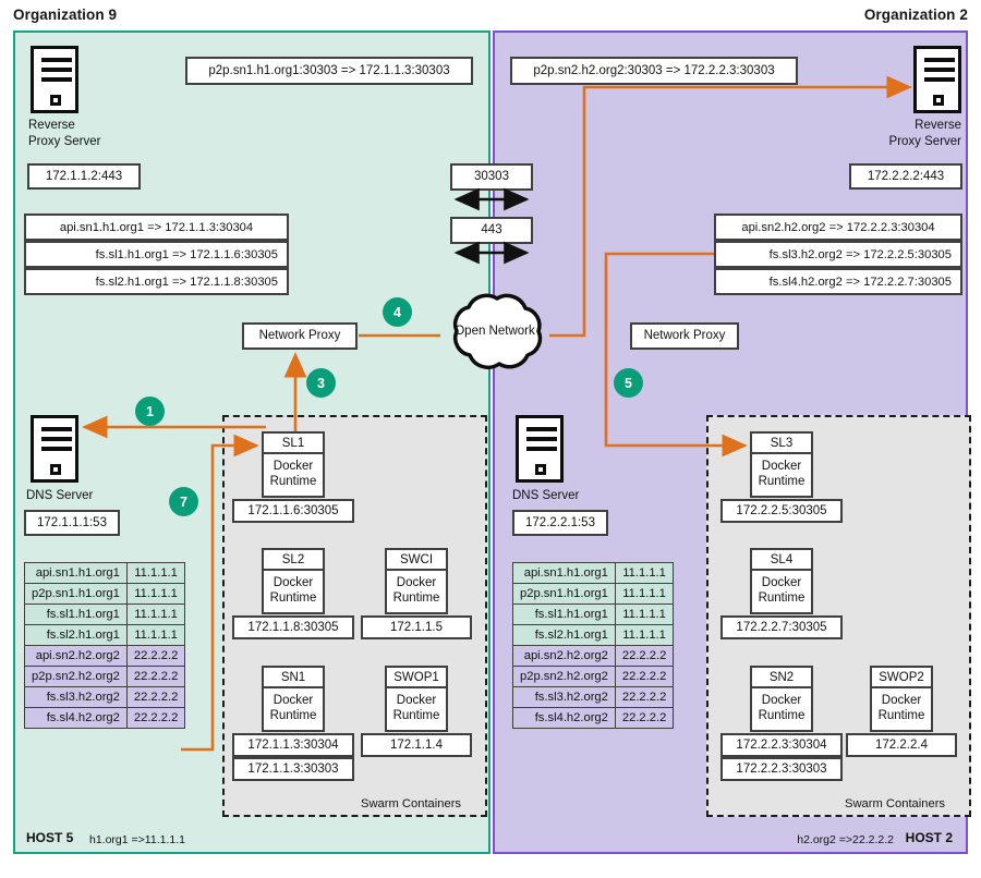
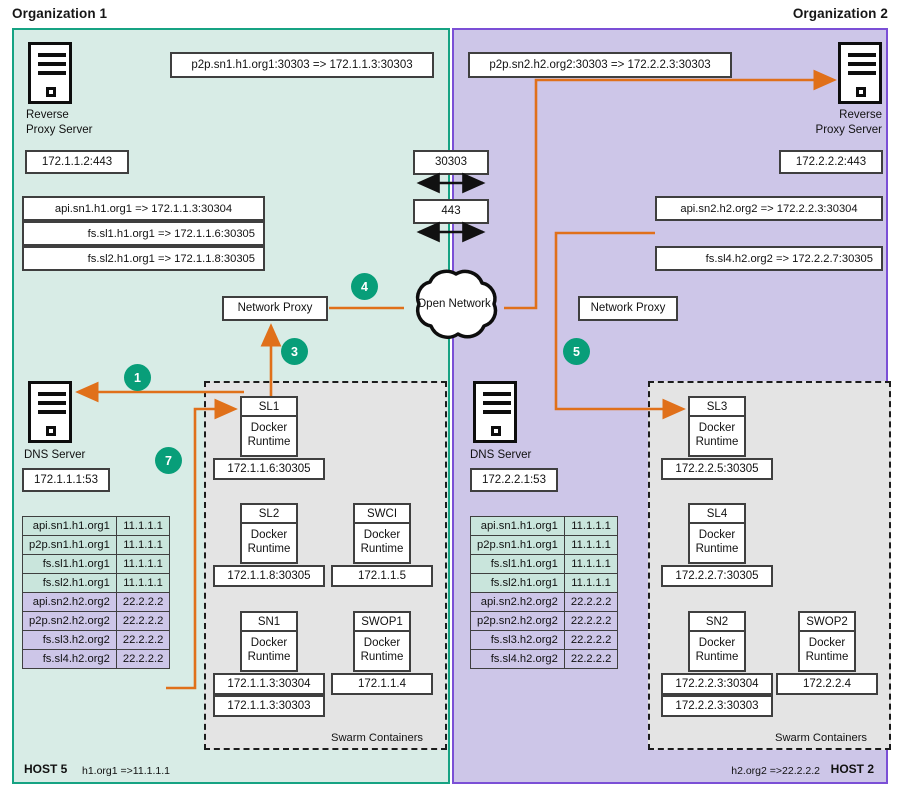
- Organization 9
+ Organization 1
  Organization 2
  Reverse
  Proxy Server
  172.1.1.2:443
  p2p.sn1.h1.org1:30303 => 172.1.1.3:30303
  api.sn1.h1.org1 => 172.1.1.3:30304
  fs.sl1.h1.org1 => 172.1.1.6:30305
  fs.sl2.h1.org1 => 172.1.1.8:30305
  Network Proxy
  Reverse
  Proxy Server
  172.2.2.2:443
  p2p.sn2.h2.org2:30303 => 172.2.2.3:30303
  api.sn2.h2.org2 => 172.2.2.3:30304
- fs.sl3.h2.org2 => 172.2.2.5:30305
  fs.sl4.h2.org2 => 172.2.2.7:30305
  Network Proxy
  30303
  443
  Open Network
  DNS Server
  172.1.1.1:53
  api.sn1.h1.org1	11.1.1.1
  p2p.sn1.h1.org1	11.1.1.1
  fs.sl1.h1.org1	11.1.1.1
  fs.sl2.h1.org1	11.1.1.1
  api.sn2.h2.org2	22.2.2.2
  p2p.sn2.h2.org2	22.2.2.2
  fs.sl3.h2.org2	22.2.2.2
  fs.sl4.h2.org2	22.2.2.2
  DNS Server
  172.2.2.1:53
  api.sn1.h1.org1	11.1.1.1
  p2p.sn1.h1.org1	11.1.1.1
  fs.sl1.h1.org1	11.1.1.1
  fs.sl2.h1.org1	11.1.1.1
  api.sn2.h2.org2	22.2.2.2
  p2p.sn2.h2.org2	22.2.2.2
  fs.sl3.h2.org2	22.2.2.2
  fs.sl4.h2.org2	22.2.2.2
  Swarm Containers
  Swarm Containers
  SL1
  Docker
  Runtime
  172.1.1.6:30305
  SL2
  Docker
  Runtime
  172.1.1.8:30305
  SWCI
  Docker
  Runtime
  172.1.1.5
  SN1
  Docker
  Runtime
  172.1.1.3:30304
  172.1.1.3:30303
  SWOP1
  Docker
  Runtime
  172.1.1.4
  SL3
  Docker
  Runtime
  172.2.2.5:30305
  SL4
  Docker
  Runtime
  172.2.2.7:30305
  SN2
  Docker
  Runtime
  172.2.2.3:30304
  172.2.2.3:30303
  SWOP2
  Docker
  Runtime
  172.2.2.4
  1
  7
  3
  4
  5
  HOST 5
  h1.org1 =>11.1.1.1
  HOST 2
  h2.org2 =>22.2.2.2
